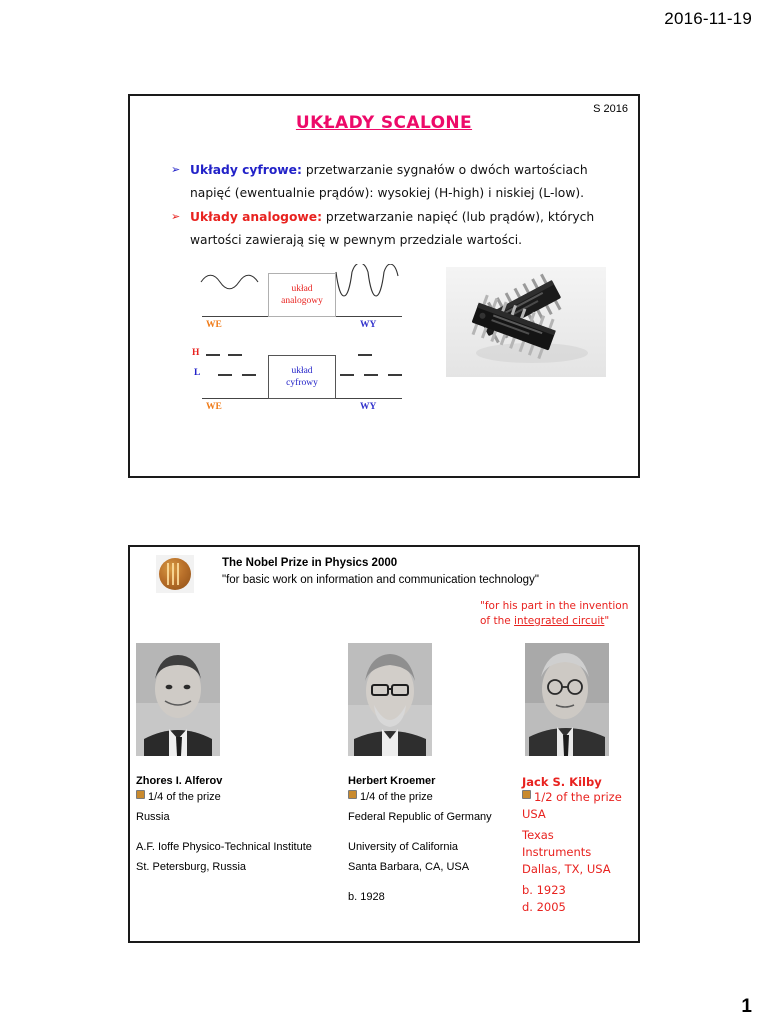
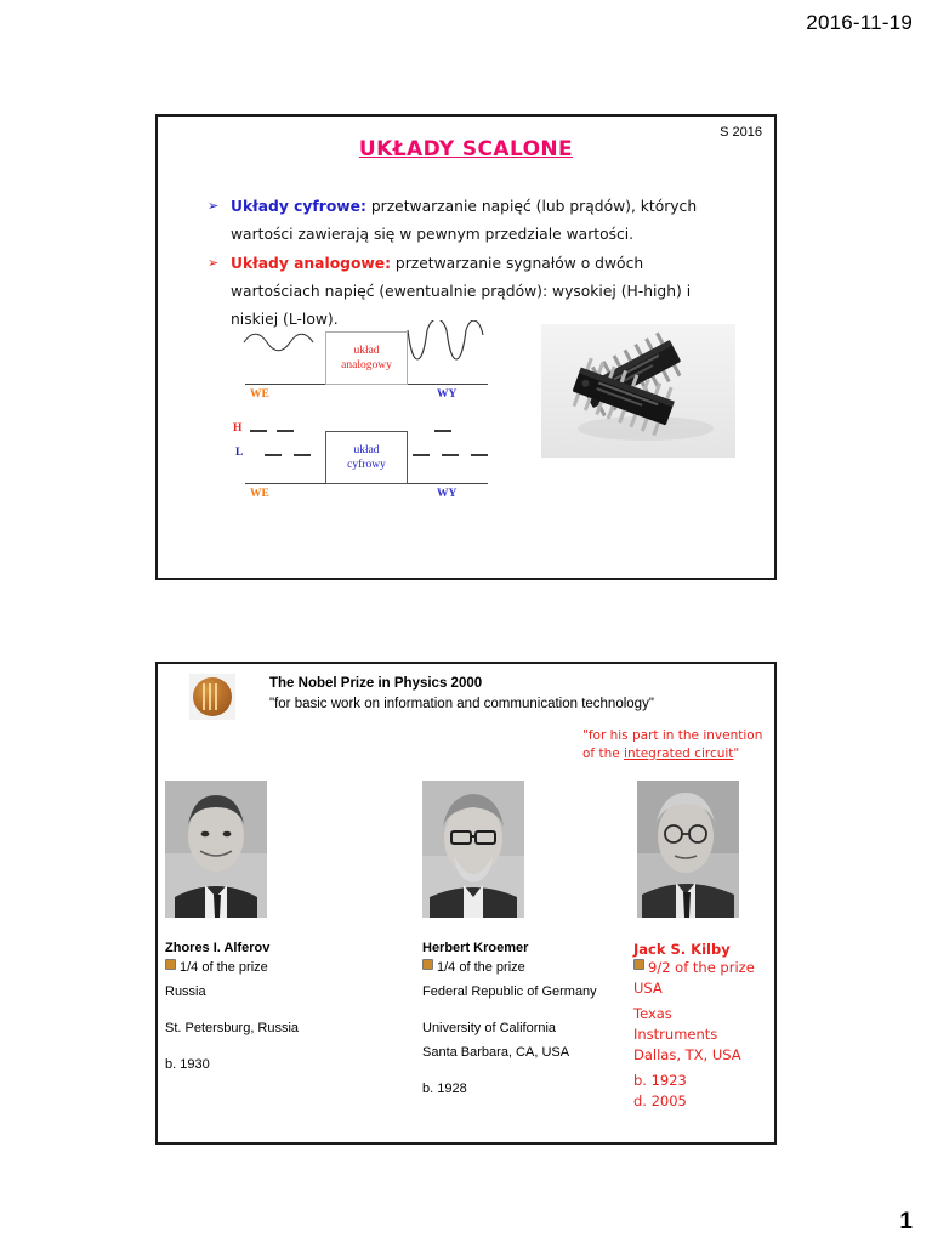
  2016-11-19
  S 2016
  UKŁADY SCALONE
  ➢
- Układy cyfrowe: przetwarzanie sygnałów o dwóch wartościach napięć (ewentualnie prądów): wysokiej (H-high) i niskiej (L-low).
+ Układy cyfrowe: przetwarzanie napięć (lub prądów), których wartości zawierają się w pewnym przedziale wartości.
  ➢
- Układy analogowe: przetwarzanie napięć (lub prądów), których wartości zawierają się w pewnym przedziale wartości.
+ Układy analogowe: przetwarzanie sygnałów o dwóch wartościach napięć (ewentualnie prądów): wysokiej (H-high) i niskiej (L-low).
  układ
  analogowy
  WE
  WY
  H
  L
  układ
  cyfrowy
  WE
  WY
  The Nobel Prize in Physics 2000
  "for basic work on information and communication technology"
  "for his part in the invention
  of the integrated circuit"
  Zhores I. Alferov
  1/4 of the prize
  Russia
- A.F. Ioffe Physico-Technical Institute
  St. Petersburg, Russia
+ b. 1930
  Herbert Kroemer
  1/4 of the prize
  Federal Republic of Germany
  University of California
  Santa Barbara, CA, USA
  b. 1928
  Jack S. Kilby
- 1/2 of the prize
+ 9/2 of the prize
  USA
  Texas
  Instruments
  Dallas, TX, USA
  b. 1923
  d. 2005
  1
